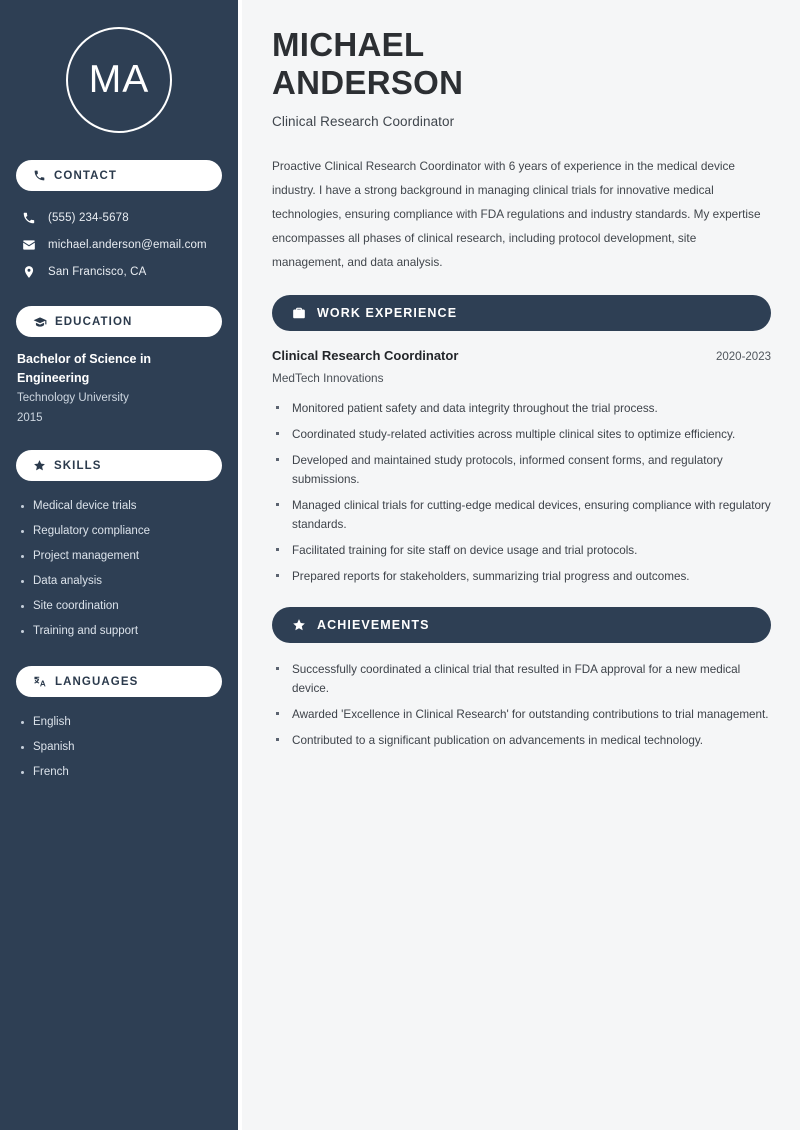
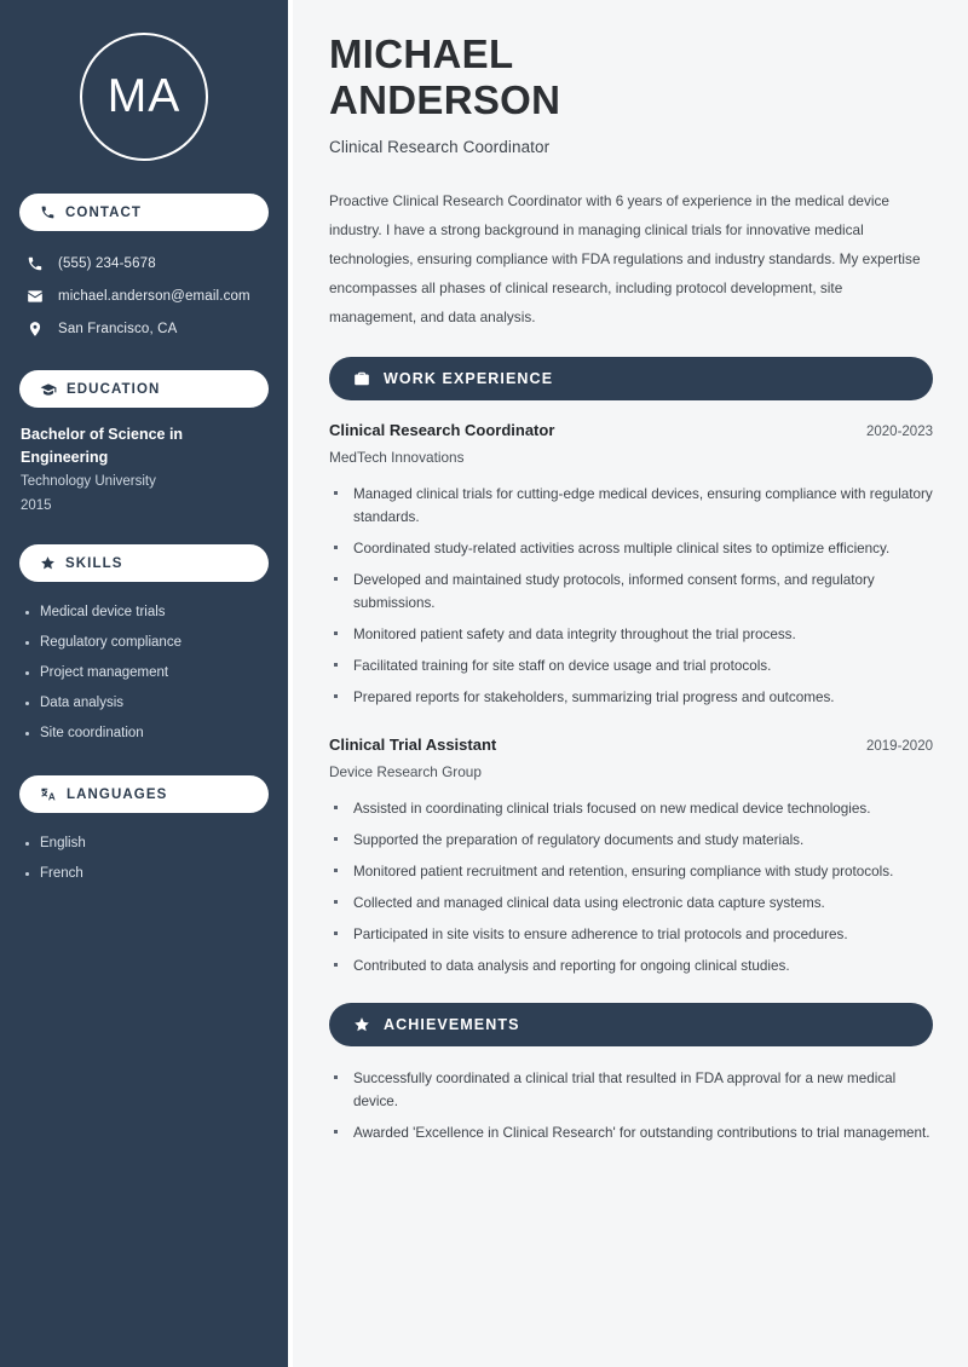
  MA
  CONTACT
  (555) 234-5678
  michael.anderson@email.com
  San Francisco, CA
  EDUCATION
  Bachelor of Science in Engineering
  Technology University
  2015
  SKILLS
  Medical device trials
  Regulatory compliance
  Project management
  Data analysis
  Site coordination
- Training and support
  LANGUAGES
  English
- Spanish
  French
  MICHAEL
  ANDERSON
  Clinical Research Coordinator
  Proactive Clinical Research Coordinator with 6 years of experience in the medical device industry. I have a strong background in managing clinical trials for innovative medical technologies, ensuring compliance with FDA regulations and industry standards. My expertise encompasses all phases of clinical research, including protocol development, site management, and data analysis.
  WORK EXPERIENCE
  Clinical Research Coordinator
  2020-2023
  MedTech Innovations
- Monitored patient safety and data integrity throughout the trial process.
+ Managed clinical trials for cutting-edge medical devices, ensuring compliance with regulatory standards.
  Coordinated study-related activities across multiple clinical sites to optimize efficiency.
  Developed and maintained study protocols, informed consent forms, and regulatory submissions.
- Managed clinical trials for cutting-edge medical devices, ensuring compliance with regulatory standards.
+ Monitored patient safety and data integrity throughout the trial process.
  Facilitated training for site staff on device usage and trial protocols.
  Prepared reports for stakeholders, summarizing trial progress and outcomes.
+ Clinical Trial Assistant
+ 2019-2020
+ Device Research Group
+ Assisted in coordinating clinical trials focused on new medical device technologies.
+ Supported the preparation of regulatory documents and study materials.
+ Monitored patient recruitment and retention, ensuring compliance with study protocols.
+ Collected and managed clinical data using electronic data capture systems.
+ Participated in site visits to ensure adherence to trial protocols and procedures.
+ Contributed to data analysis and reporting for ongoing clinical studies.
  ACHIEVEMENTS
  Successfully coordinated a clinical trial that resulted in FDA approval for a new medical device.
  Awarded 'Excellence in Clinical Research' for outstanding contributions to trial management.
- Contributed to a significant publication on advancements in medical technology.
